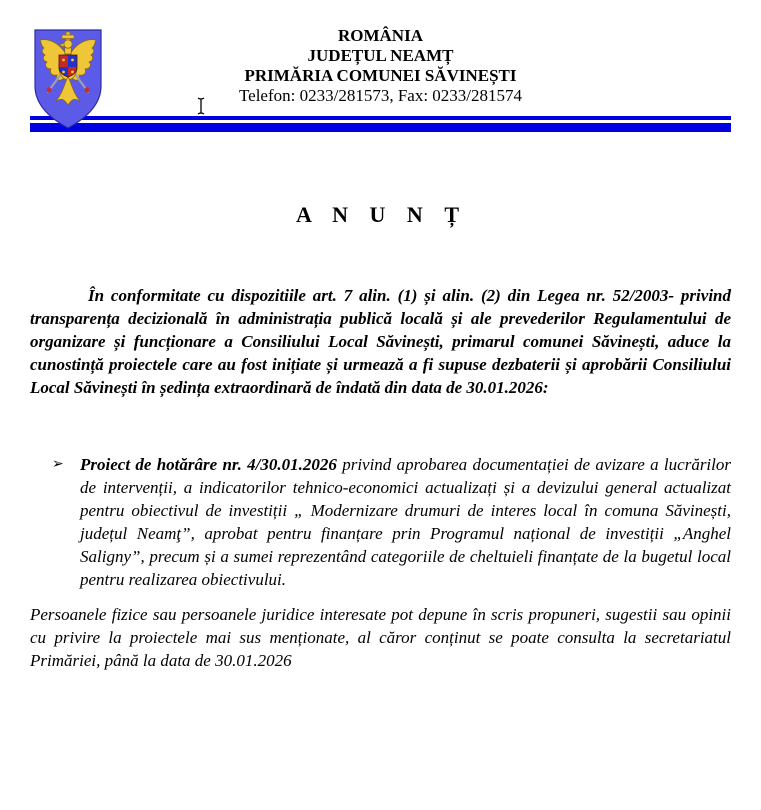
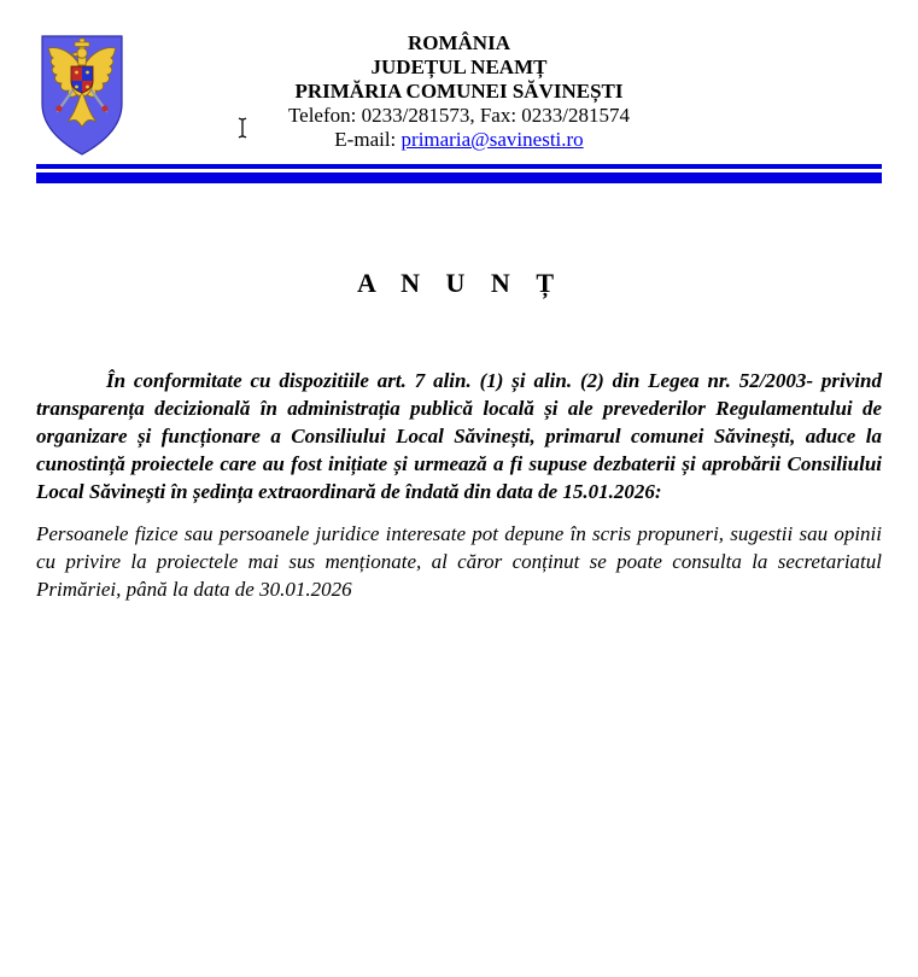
  ROMÂNIA
  JUDEȚUL NEAMȚ
  PRIMĂRIA COMUNEI SĂVINEȘTI
  Telefon: 0233/281573, Fax: 0233/281574
+ E-mail: primaria@savinesti.ro
  A N U N Ț
- În conformitate cu dispozitiile art. 7 alin. (1) și alin. (2) din Legea nr. 52/2003- privind transparența decizională în administrația publică locală și ale prevederilor Regulamentului de organizare și funcționare a Consiliului Local Săvinești, primarul comunei Săvinești, aduce la cunostință proiectele care au fost inițiate și urmează a fi supuse dezbaterii și aprobării Consiliului Local Săvinești în ședința extraordinară de îndată din data de 30.01.2026:
+ În conformitate cu dispozitiile art. 7 alin. (1) și alin. (2) din Legea nr. 52/2003- privind transparența decizională în administrația publică locală și ale prevederilor Regulamentului de organizare și funcționare a Consiliului Local Săvinești, primarul comunei Săvinești, aduce la cunostință proiectele care au fost inițiate și urmează a fi supuse dezbaterii și aprobării Consiliului Local Săvinești în ședința extraordinară de îndată din data de 15.01.2026:
- ➢
- Proiect de hotărâre nr. 4/30.01.2026 privind aprobarea documentației de avizare a lucrărilor de intervenții, a indicatorilor tehnico-economici actualizați și a devizului general actualizat pentru obiectivul de investiții „ Modernizare drumuri de interes local în comuna Săvinești, județul Neamţ”, aprobat pentru finanțare prin Programul național de investiții „Anghel Saligny”, precum și a sumei reprezentând categoriile de cheltuieli finanțate de la bugetul local pentru realizarea obiectivului.
  Persoanele fizice sau persoanele juridice interesate pot depune în scris propuneri, sugestii sau opinii cu privire la proiectele mai sus menționate, al căror conținut se poate consulta la secretariatul Primăriei, până la data de 30.01.2026
